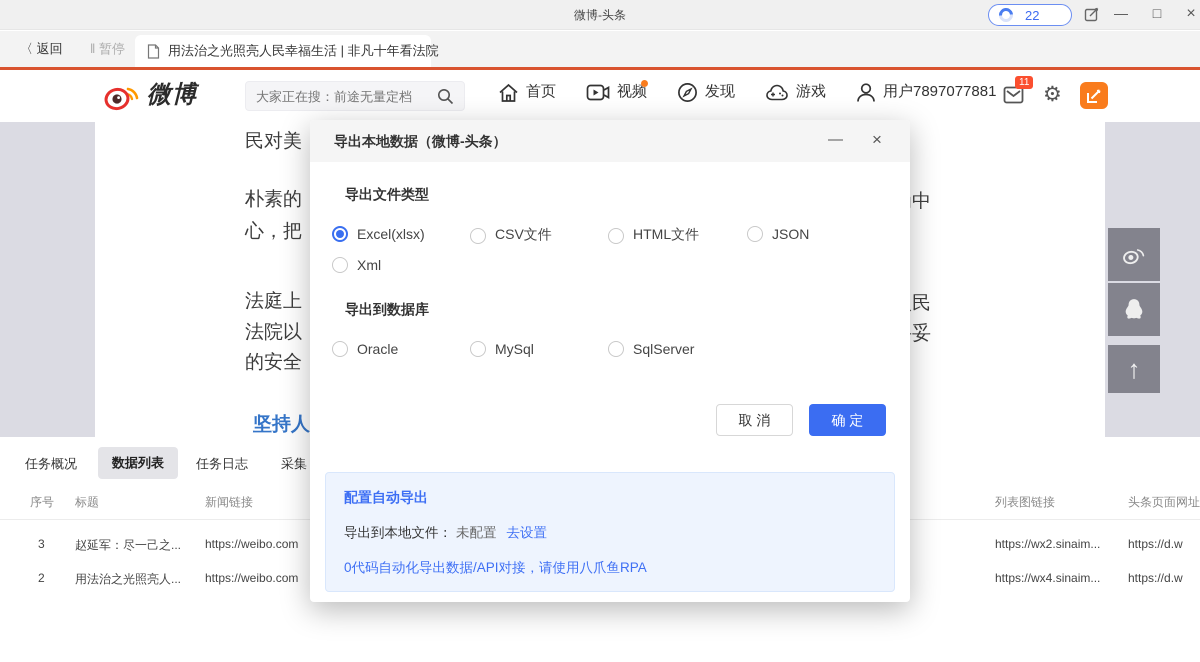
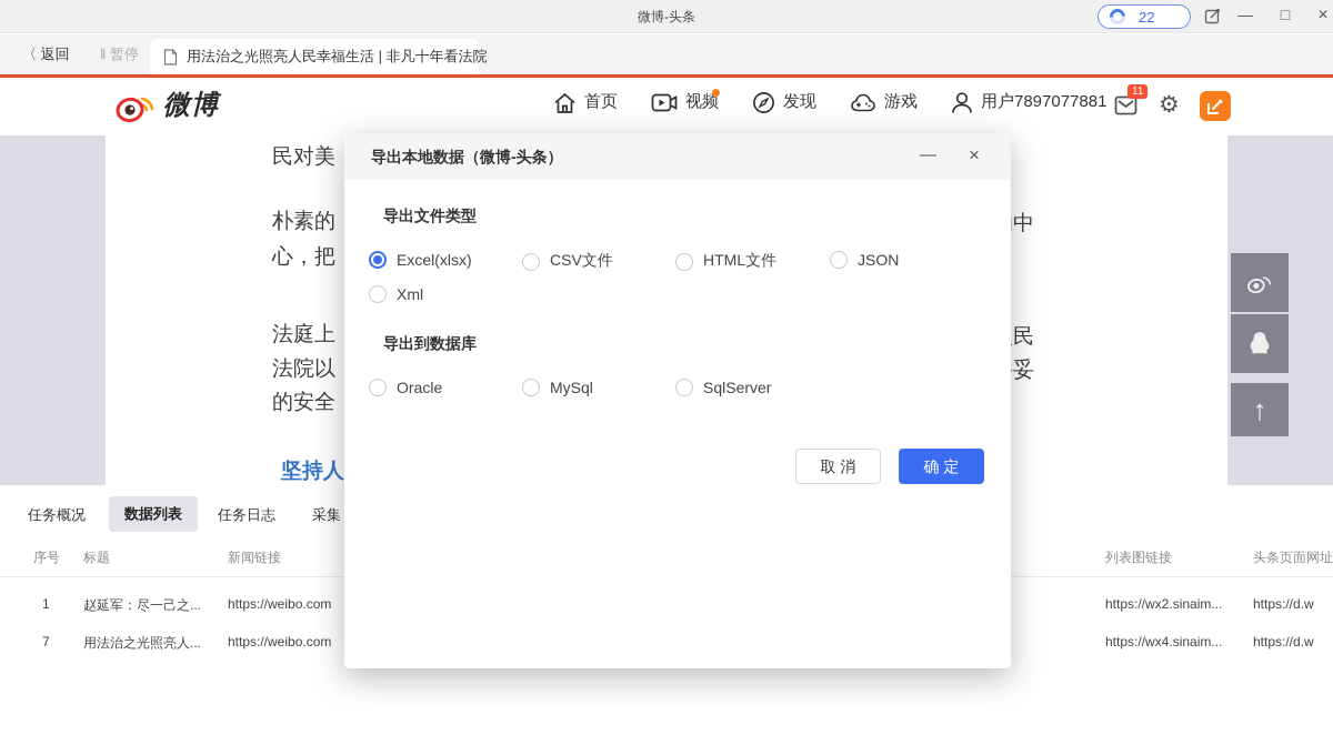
  微博-头条
  22
  —
  □
  ×
  〈 返回
  ‖ 暂停
  用法治之光照亮人民幸福生活 | 非凡十年看法院
  微博
- 大家正在搜：前途无量定档
  首页
  视频
  发现
  游戏
  用户7897077881
  11
  ⚙
  民对美
  朴素的
  心，把
  法庭上
  法院以
  的安全
  坚持人
  ↑
  任务概况
  数据列表
  任务日志
  采集
  序号
  标题
  新闻链接
  列表图链接
  头条页面网址
- 3
+ 1
  赵延军：尽一己之...
  https://weibo.com
  https://wx2.sinaim...
  https://d.w
- 2
+ 7
  用法治之光照亮人...
  https://weibo.com
  https://wx4.sinaim...
  https://d.w
  导出本地数据（微博-头条）
  —
  ×
  导出文件类型
  Excel(xlsx)
  CSV文件
  HTML文件
  JSON
  Xml
  导出到数据库
  Oracle
  MySql
  SqlServer
  取 消
  确 定
- 配置自动导出
- 导出到本地文件： 未配置 去设置
- 0代码自动化导出数据/API对接，请使用八爪鱼RPA
